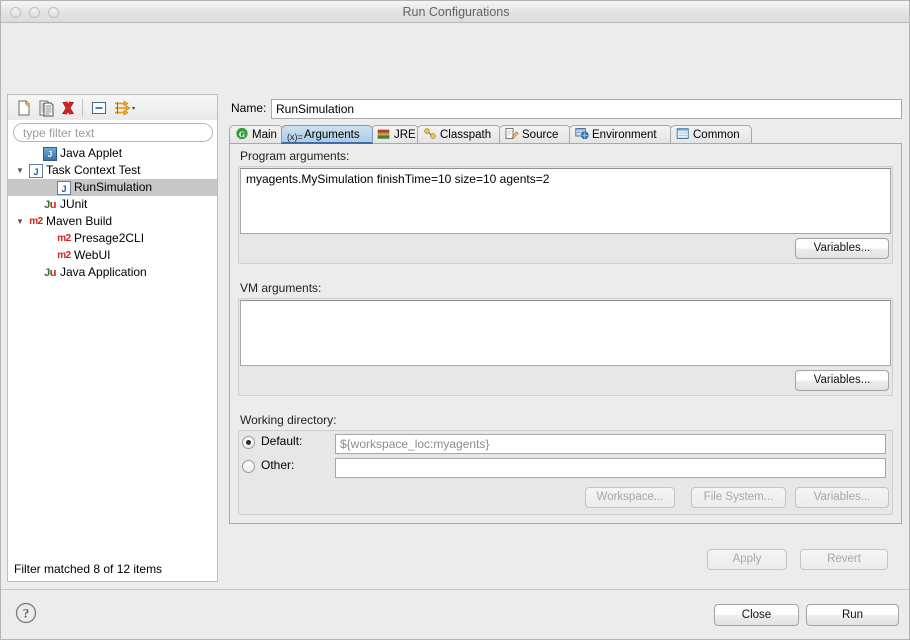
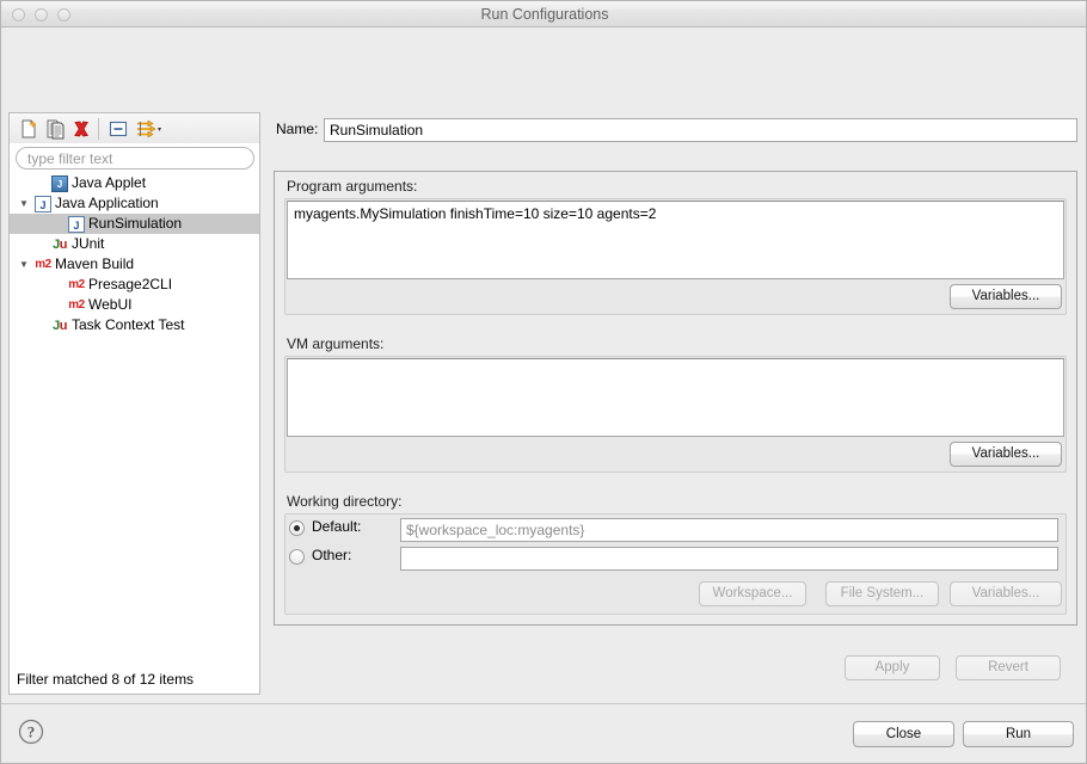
  Run Configurations
  type filter text
  J
  Java Applet
  ▼
  J
- Task Context Test
+ Java Application
  J
  RunSimulation
  Ju
  JUnit
  ▼
  m2
  Maven Build
  m2
  Presage2CLI
  m2
  WebUI
  Ju
- Java Application
+ Task Context Test
  Filter matched 8 of 12 items
  ?
  Name:
  RunSimulation
- G
- Main
- (x)=Arguments
- JRE
- Classpath
- Source
- Environment
- Common
  Program arguments:
  myagents.MySimulation finishTime=10 size=10 agents=2
  Variables...
  VM arguments:
  Variables...
  Working directory:
  Default:
  ${workspace_loc:myagents}
  Other:
  Workspace...
  File System...
  Variables...
  Apply
  Revert
  Close
  Run
